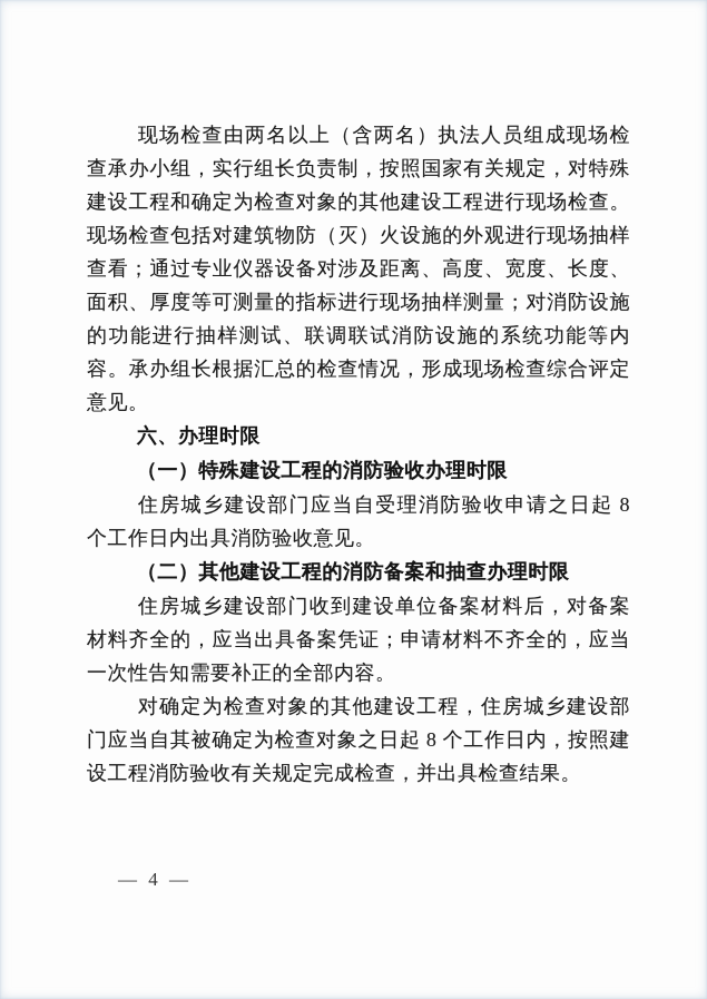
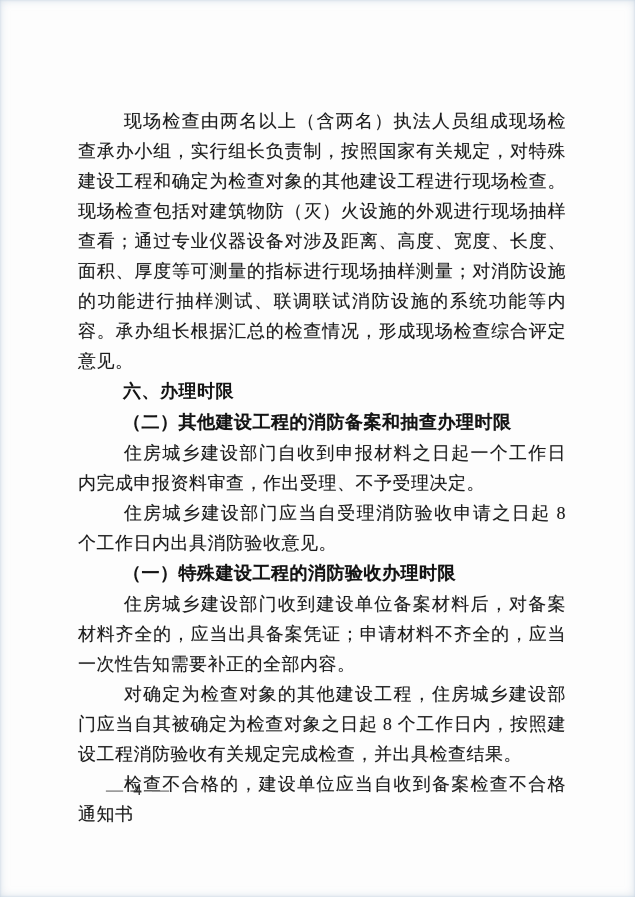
  现场检查由两名以上（含两名）执法人员组成现场检查承办小组，实行组长负责制，按照国家有关规定，对特殊建设工程和确定为检查对象的其他建设工程进行现场检查。现场检查包括对建筑物防（灭）火设施的外观进行现场抽样查看；通过专业仪器设备对涉及距离、高度、宽度、长度、面积、厚度等可测量的指标进行现场抽样测量；对消防设施的功能进行抽样测试、联调联试消防设施的系统功能等内容。承办组长根据汇总的检查情况，形成现场检查综合评定意见。
  六、办理时限
- （一）特殊建设工程的消防验收办理时限
+ （二）其他建设工程的消防备案和抽查办理时限
+ 住房城乡建设部门自收到申报材料之日起一个工作日内完成申报资料审查，作出受理、不予受理决定。
  住房城乡建设部门应当自受理消防验收申请之日起 8 个工作日内出具消防验收意见。
- （二）其他建设工程的消防备案和抽查办理时限
+ （一）特殊建设工程的消防验收办理时限
  住房城乡建设部门收到建设单位备案材料后，对备案材料齐全的，应当出具备案凭证；申请材料不齐全的，应当一次性告知需要补正的全部内容。
  对确定为检查对象的其他建设工程，住房城乡建设部门应当自其被确定为检查对象之日起 8 个工作日内，按照建设工程消防验收有关规定完成检查，并出具检查结果。
+ 检查不合格的，建设单位应当自收到备案检查不合格通知书
  — 4 —
